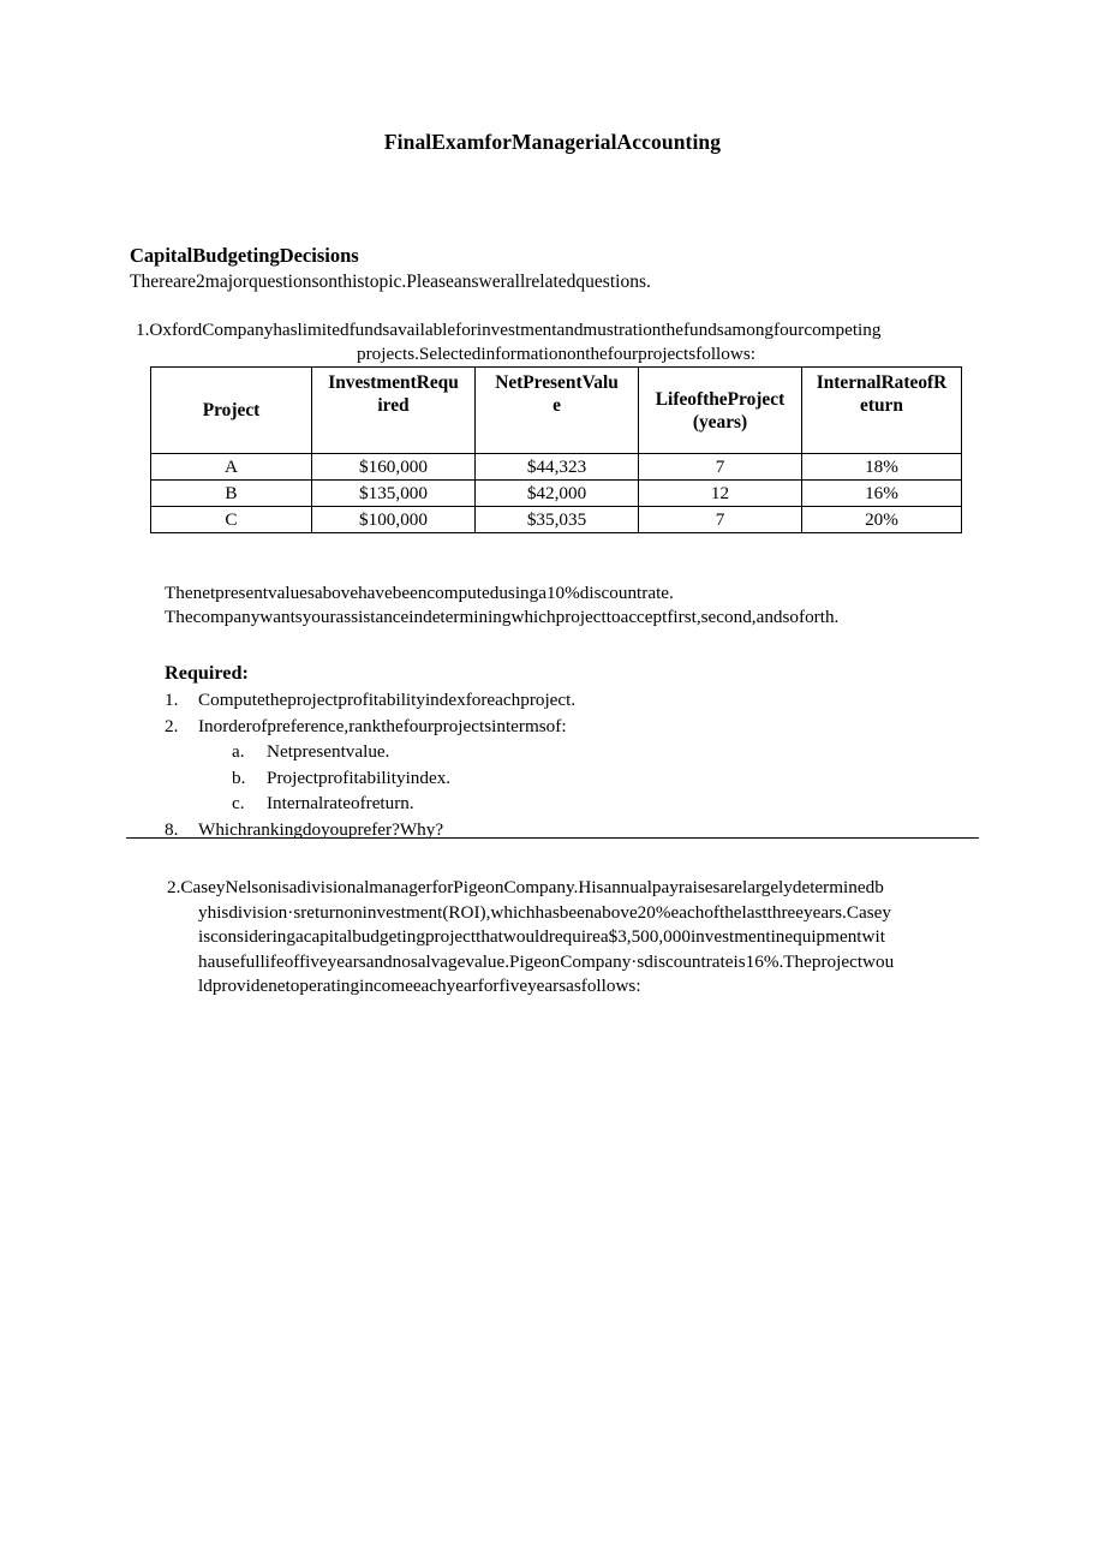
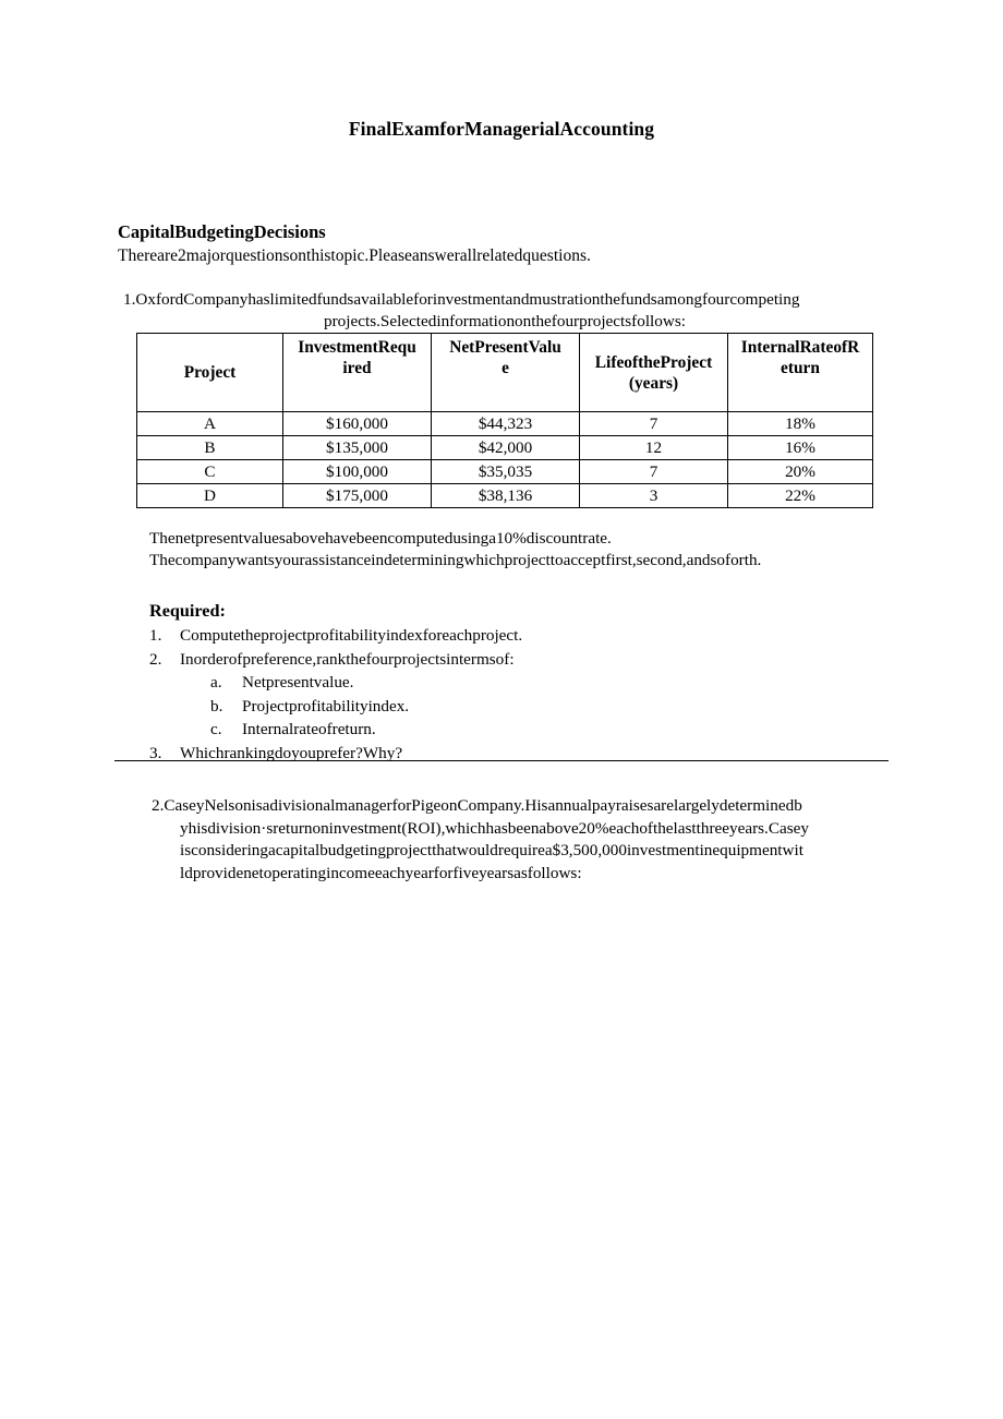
  FinalExamforManagerialAccounting
  CapitalBudgetingDecisions
  Thereare2majorquestionsonthistopic.Pleaseanswerallrelatedquestions.
  1.OxfordCompanyhaslimitedfundsavailableforinvestmentandmustrationthefundsamongfourcompeting
  projects.Selectedinformationonthefourprojectsfollows:
  Project	InvestmentRequ ired	NetPresentValu e	LifeoftheProject (years)	InternalRateofR eturn
  A	$160,000	$44,323	7	18%
  B	$135,000	$42,000	12	16%
  C	$100,000	$35,035	7	20%
+ D	$175,000	$38,136	3	22%
  Thenetpresentvaluesabovehavebeencomputedusinga10%discountrate.
  Thecompanywantsyourassistanceindeterminingwhichprojecttoacceptfirst,second,andsoforth.
  Required:
  1.
  Computetheprojectprofitabilityindexforeachproject.
  2.
  Inorderofpreference,rankthefourprojectsintermsof:
  a.
  Netpresentvalue.
  b.
  Projectprofitabilityindex.
  c.
  Internalrateofreturn.
- 8.
+ 3.
  Whichrankingdoyouprefer?Why?
  2.CaseyNelsonisadivisionalmanagerforPigeonCompany.Hisannualpayraisesarelargelydeterminedb
  yhisdivision·sreturnoninvestment(ROI),whichhasbeenabove20%eachofthelastthreeyears.Casey
  isconsideringacapitalbudgetingprojectthatwouldrequirea$3,500,000investmentinequipmentwit
- hausefullifeoffiveyearsandnosalvagevalue.PigeonCompany·sdiscountrateis16%.Theprojectwou
  ldprovidenetoperatingincomeeachyearforfiveyearsasfollows:
